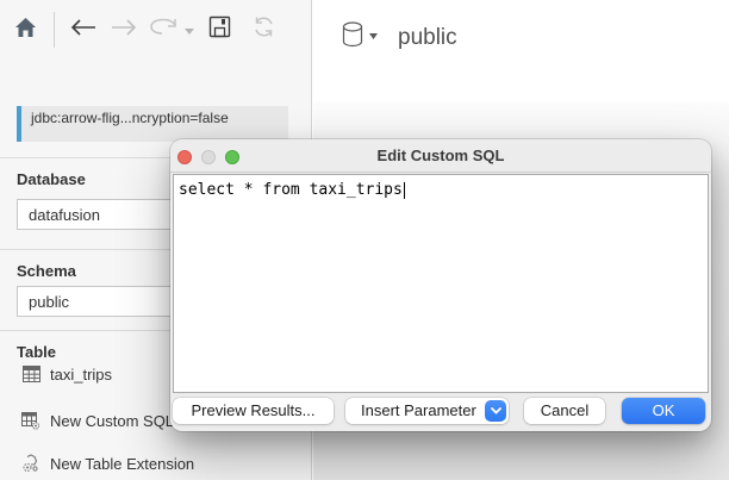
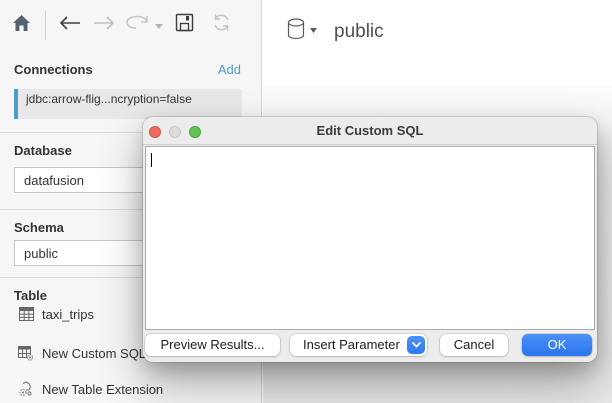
+ Connections
+ Add
  jdbc:arrow-flig...ncryption=false
  Database
  datafusion
  Schema
  public
  Table
  taxi_trips
  New Custom SQ
  New Table Extension
  public
  Edit Custom SQL
- select * from taxi_trips
  Preview Results...
  Insert Parameter
  Cancel
  OK
